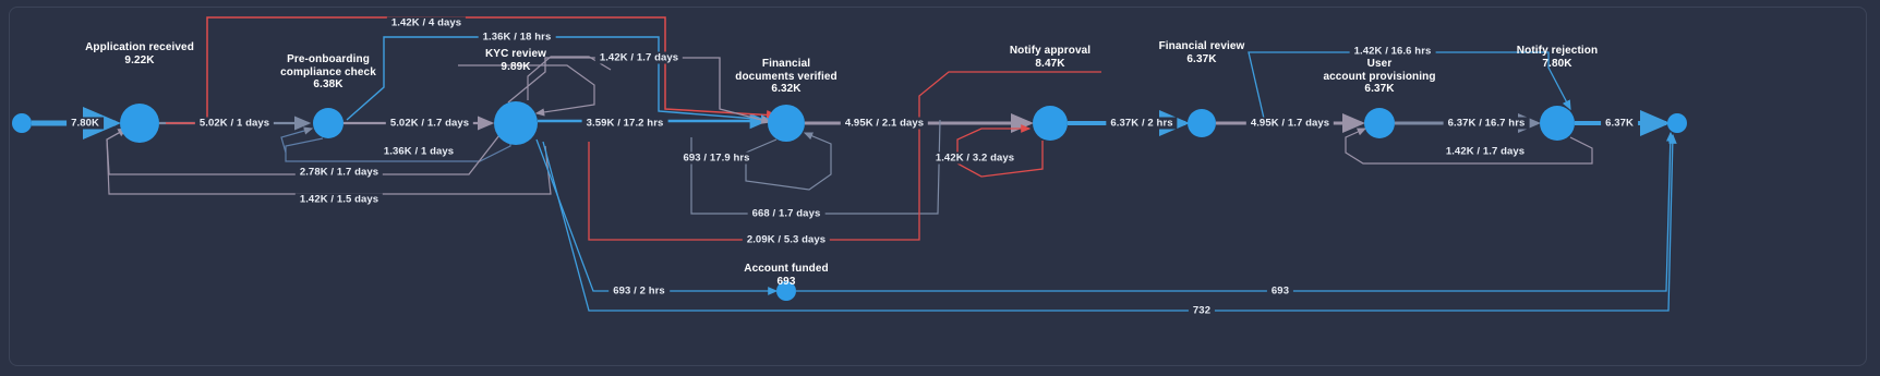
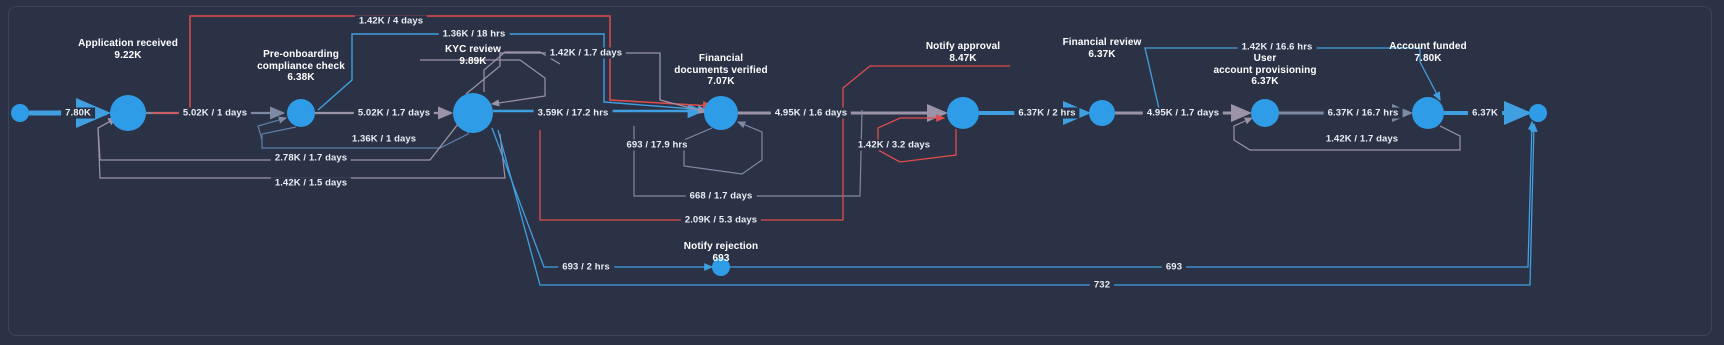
  Application received
  9.22K
  Pre-onboarding
  compliance check
  6.38K
  KYC review
  9.89K
  Financial
  documents verified
- 6.32K
+ 7.07K
  Notify approval
  8.47K
  Financial review
  6.37K
  User
  account provisioning
  6.37K
- Notify rejection
+ Account funded
  7.80K
- Account funded
+ Notify rejection
  693
  7.80K
  5.02K / 1 days
  5.02K / 1.7 days
  3.59K / 17.2 hrs
- 4.95K / 2.1 days
+ 4.95K / 1.6 days
  6.37K / 2 hrs
  4.95K / 1.7 days
  6.37K / 16.7 hrs
  6.37K
  1.42K / 4 days
  1.36K / 18 hrs
  1.42K / 1.7 days
  1.42K / 16.6 hrs
  1.36K / 1 days
  2.78K / 1.7 days
  1.42K / 1.5 days
  693 / 17.9 hrs
  1.42K / 3.2 days
  1.42K / 1.7 days
  668 / 1.7 days
  2.09K / 5.3 days
  693 / 2 hrs
  693
  732
